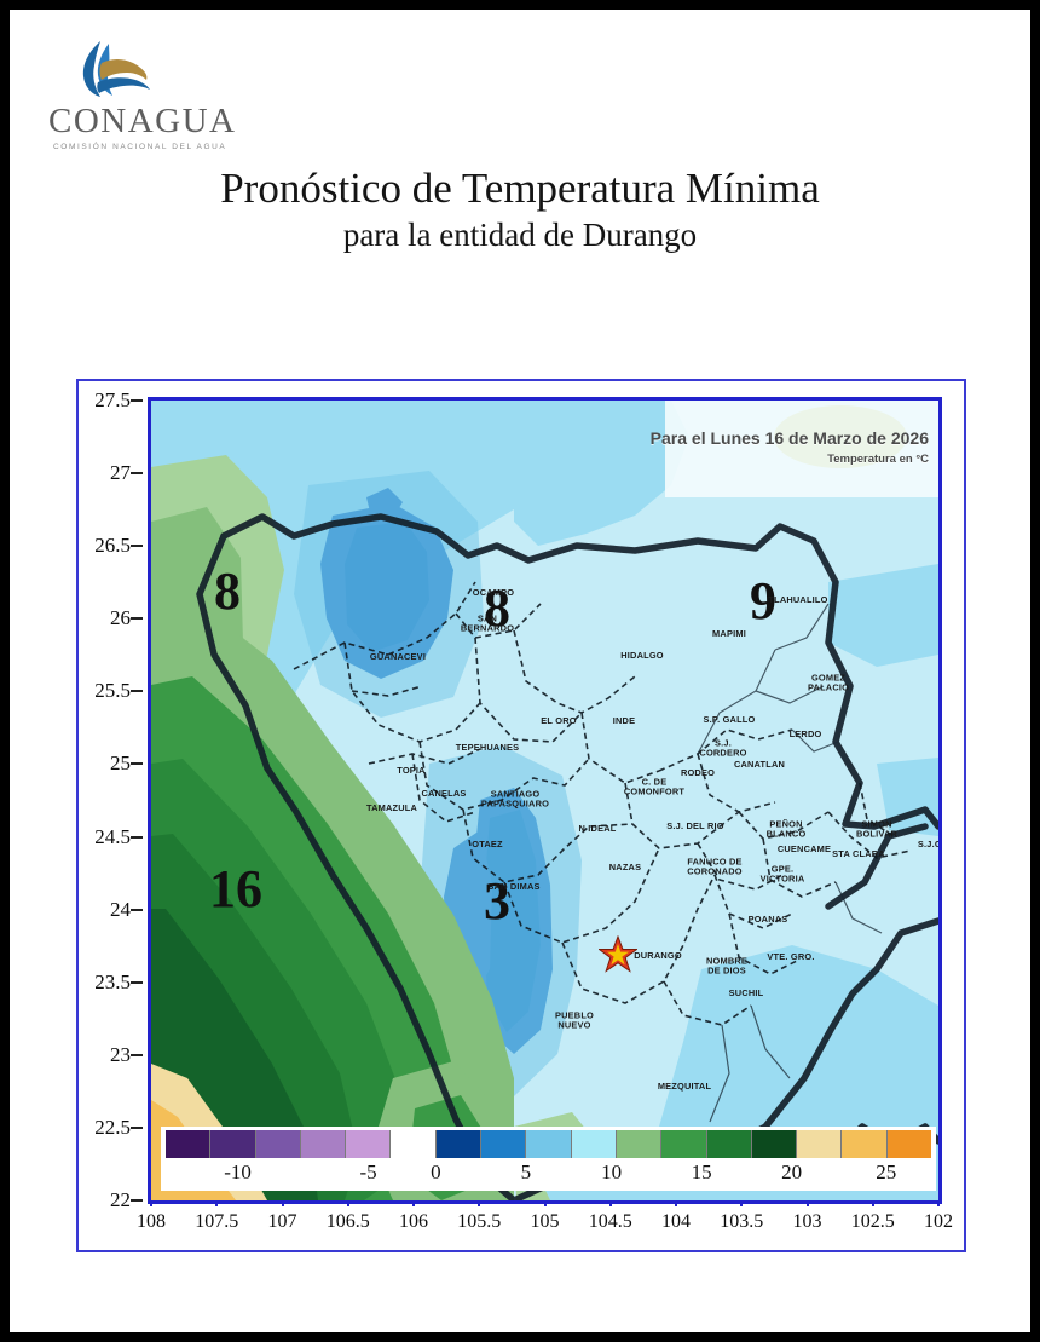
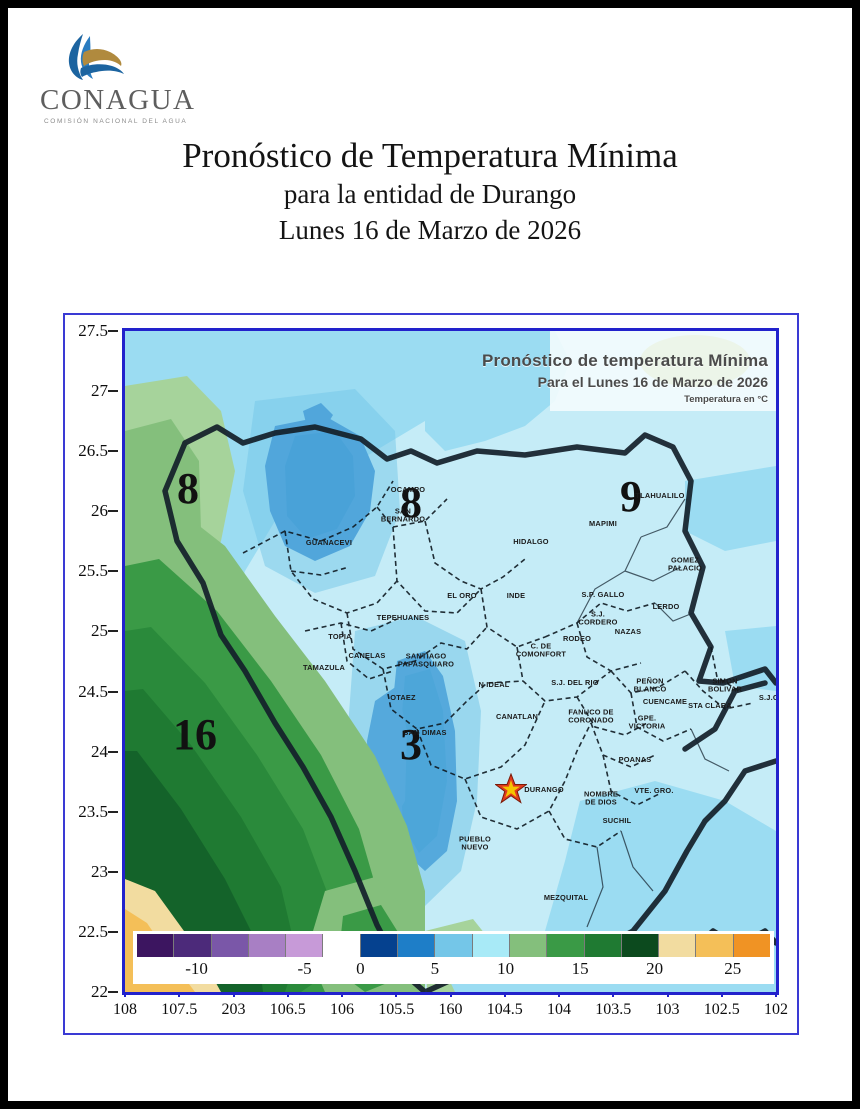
  CONAGUA
  Pronóstico de Temperatura Mínima
  para la entidad de Durango
+ Lunes 16 de Marzo de 2026
  27.5
  27
  26.5
  26
  25.5
  25
  24.5
  24
  23.5
  23
  22.5
  22
  108
  107.5
- 107
+ 203
  106.5
  106
  105.5
- 105
+ 160
  104.5
  104
  103.5
  103
  102.5
  102
+ Pronóstico de temperatura Mínima
  Para el Lunes 16 de Marzo de 2026
  Temperatura en °C
  8
  8
  9
  16
  3
  GUANACEVI
  OCAMPO
  SAN
  BERNARDO
  TLAHUALILO
  MAPIMI
  HIDALGO
  GOMEZ
  PALACIO
  EL ORO
  INDE
  S.P. GALLO
  LERDO
  TEPEHUANES
  S.J.
  CORDERO
  TOPIA
- CANATLAN
+ NAZAS
  RODEO
  CANELAS
  SANTIAGO
  PAPASQUIARO
  C. DE
  COMONFORT
  TAMAZULA
  N IDEAL
  S.J. DEL RIO
  PEÑON
  BLANCO
  OTAEZ
  SIMON
  BOLIVAR
  S.J.G
- NAZAS
+ CANATLAN
  FANUCO DE
  CORONADO
  CUENCAME
  STA CLARA
  GPE.
  VICTORIA
  SAN DIMAS
  POANAS
  DURANGO
  NOMBRE
  DE DIOS
  VTE. GRO.
  SUCHIL
  PUEBLO
  NUEVO
  MEZQUITAL
  -10
  -5
  0
  5
  10
  15
  20
  25
